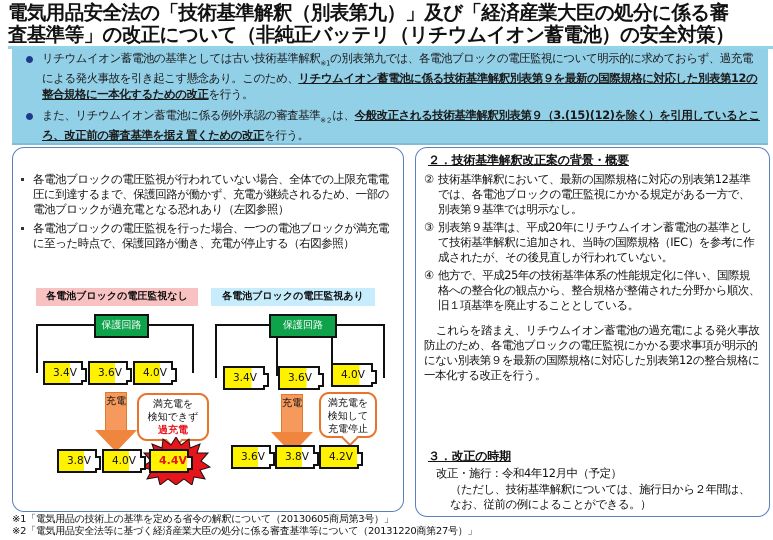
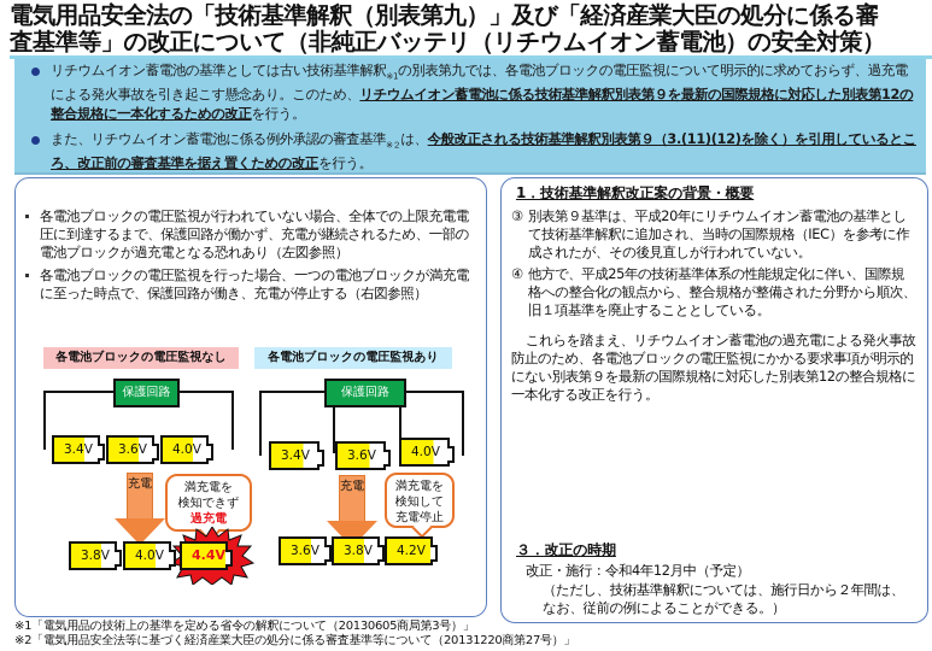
  電気用品安全法の「技術基準解釈（別表第九）」及び「経済産業大臣の処分に係る審
  査基準等」の改正について（非純正バッテリ（リチウムイオン蓄電池）の安全対策）
  リチウムイオン蓄電池の基準としては古い技術基準解釈※1の別表第九では、各電池ブロックの電圧監視について明示的に求めておらず、過充電による発火事故を引き起こす懸念あり。このため、リチウムイオン蓄電池に係る技術基準解釈別表第９を最新の国際規格に対応した別表第12の整合規格に一本化するための改正を行う。
- また、リチウムイオン蓄電池に係る例外承認の審査基準※２は、今般改正される技術基準解釈別表第９（3.(15)(12)を除く）を引用しているところ、改正前の審査基準を据え置くための改正を行う。
+ また、リチウムイオン蓄電池に係る例外承認の審査基準※２は、今般改正される技術基準解釈別表第９（3.(11)(12)を除く）を引用しているところ、改正前の審査基準を据え置くための改正を行う。
  各電池ブロックの電圧監視が行われていない場合、全体での上限充電電圧に到達するまで、保護回路が働かず、充電が継続されるため、一部の電池ブロックが過充電となる恐れあり（左図参照）
  各電池ブロックの電圧監視を行った場合、一つの電池ブロックが満充電に至った時点で、保護回路が働き、充電が停止する（右図参照）
  各電池ブロックの電圧監視なし
  保護回路
  3.4V
  3.6V
  4.0V
  充電
  満充電を
  検知できず
  過充電
  3.8V
  4.0V
  4.4V
  各電池ブロックの電圧監視あり
  保護回路
  3.4V
  3.6V
  4.0V
  充電
  満充電を
  検知して
  充電停止
  3.6V
  3.8V
  4.2V
- ２．技術基準解釈改正案の背景・概要
+ 1．技術基準解釈改正案の背景・概要
- ②
- 技術基準解釈において、最新の国際規格に対応の別表第12基準では、各電池ブロックの電圧監視にかかる規定がある一方で、別表第９基準では明示なし。
  ③
  別表第９基準は、平成20年にリチウムイオン蓄電池の基準として技術基準解釈に追加され、当時の国際規格（IEC）を参考に作成されたが、その後見直しが行われていない。
  ④
  他方で、平成25年の技術基準体系の性能規定化に伴い、国際規格への整合化の観点から、整合規格が整備された分野から順次、旧１項基準を廃止することとしている。
  これらを踏まえ、リチウムイオン蓄電池の過充電による発火事故防止のため、各電池ブロックの電圧監視にかかる要求事項が明示的にない別表第９を最新の国際規格に対応した別表第12の整合規格に一本化する改正を行う。
  ３．改正の時期
  改正・施行：令和4年12月中（予定）
  （ただし、技術基準解釈については、施行日から２年間は、なお、従前の例によることができる。）
  ※1「電気用品の技術上の基準を定める省令の解釈について（20130605商局第3号）」
  ※2「電気用品安全法等に基づく経済産業大臣の処分に係る審査基準等について（20131220商第27号）」
